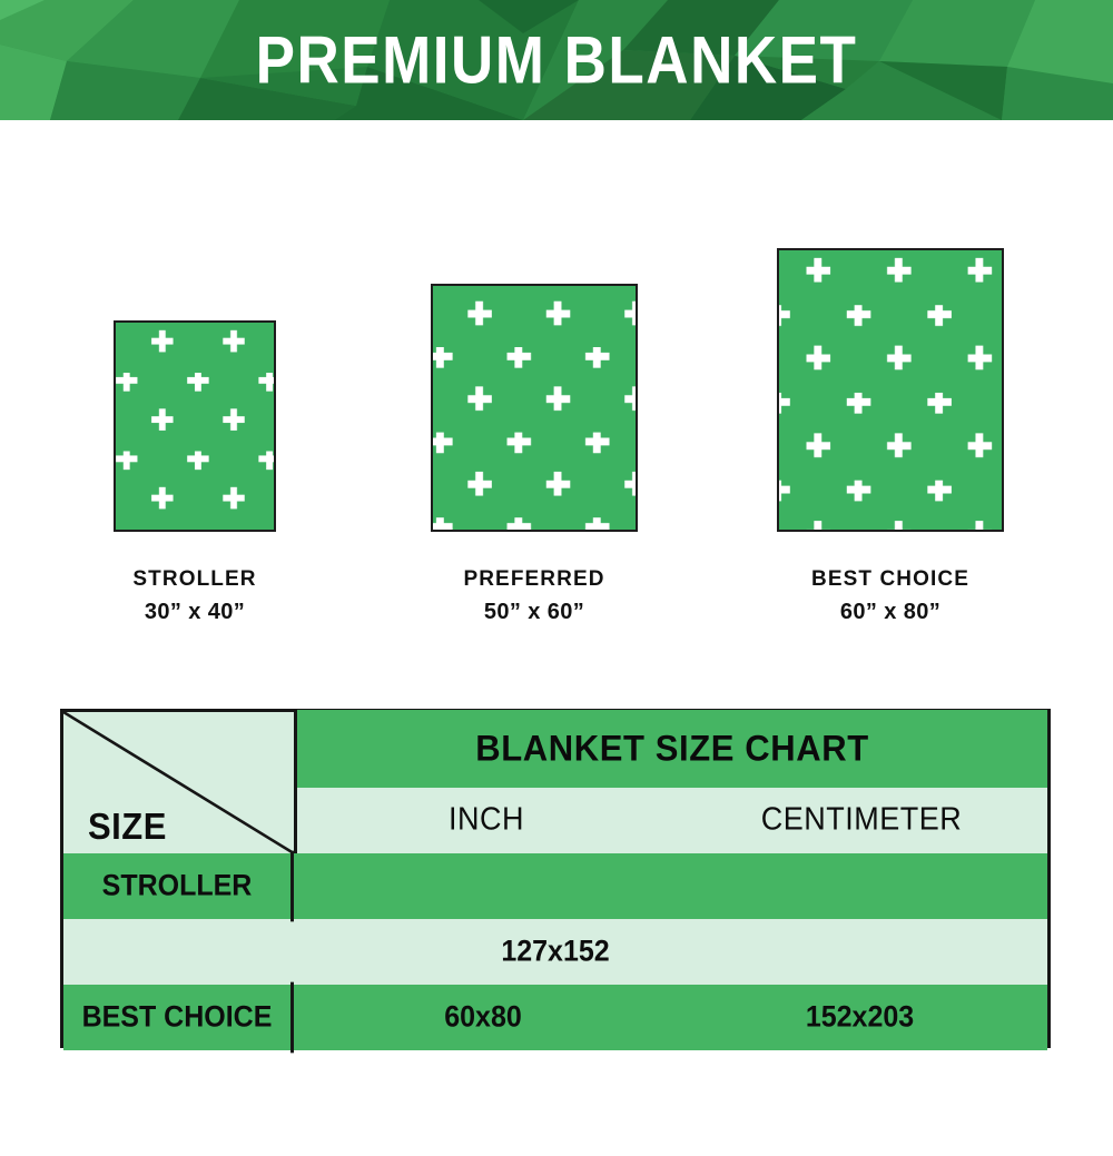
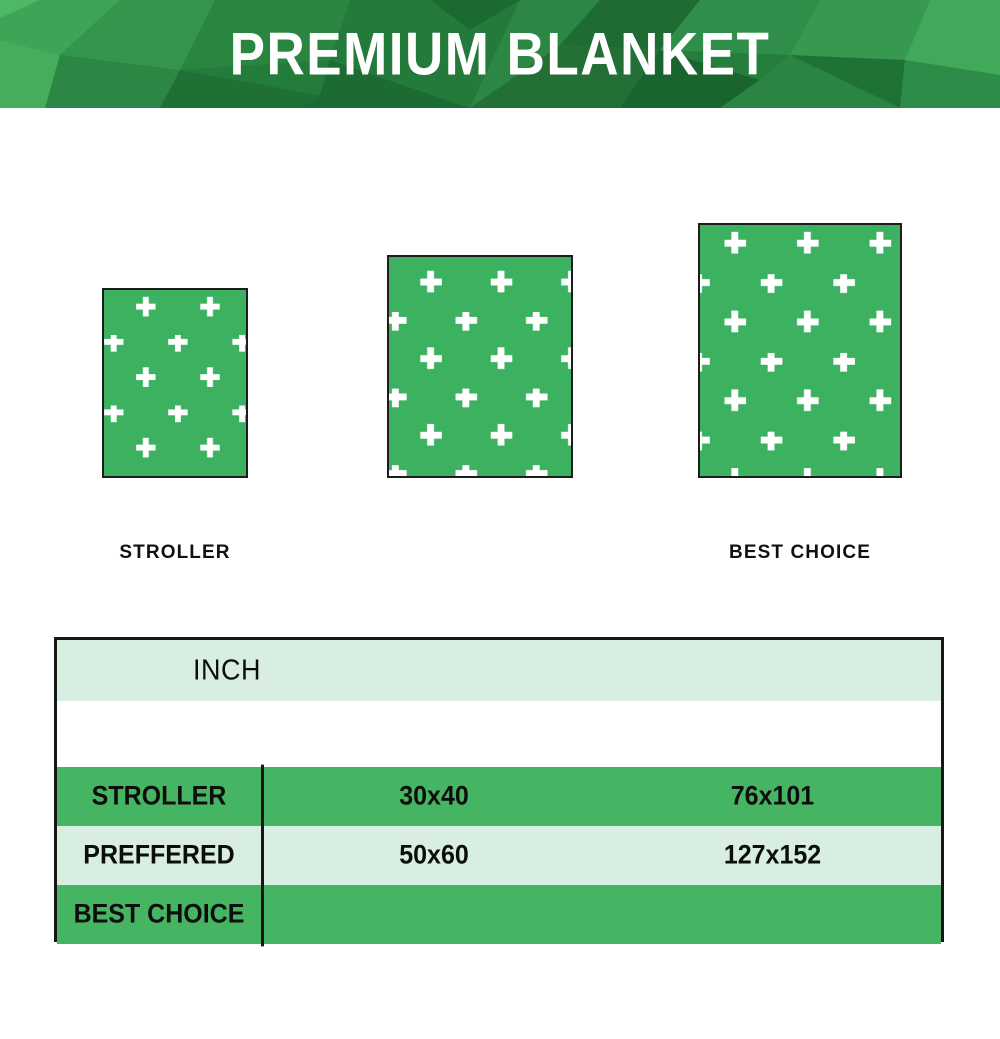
  PREMIUM BLANKET
  STROLLER
- 30” x 40”
- PREFERRED
- 50” x 60”
  BEST CHOICE
- 60” x 80”
- SIZE
- BLANKET SIZE CHART
  INCH
- CENTIMETER
  STROLLER
+ 30x40
+ 76x101
+ PREFFERED
+ 50x60
  127x152
  BEST CHOICE
- 60x80
- 152x203
